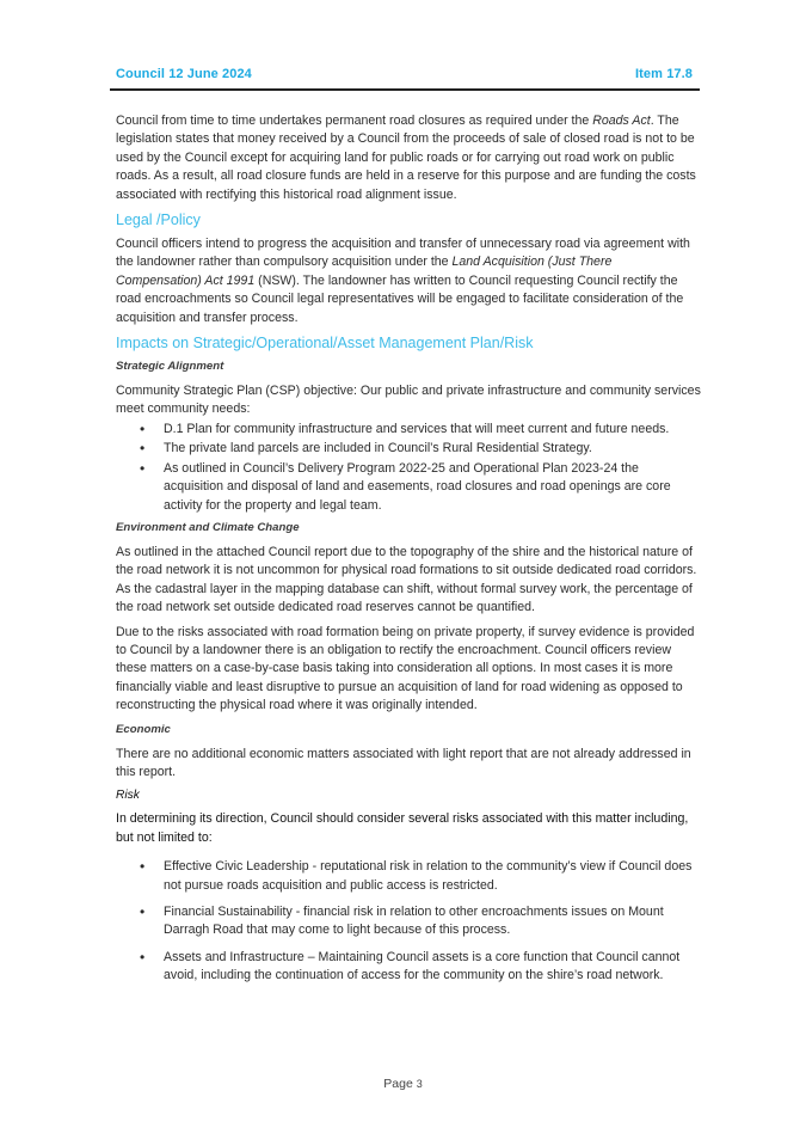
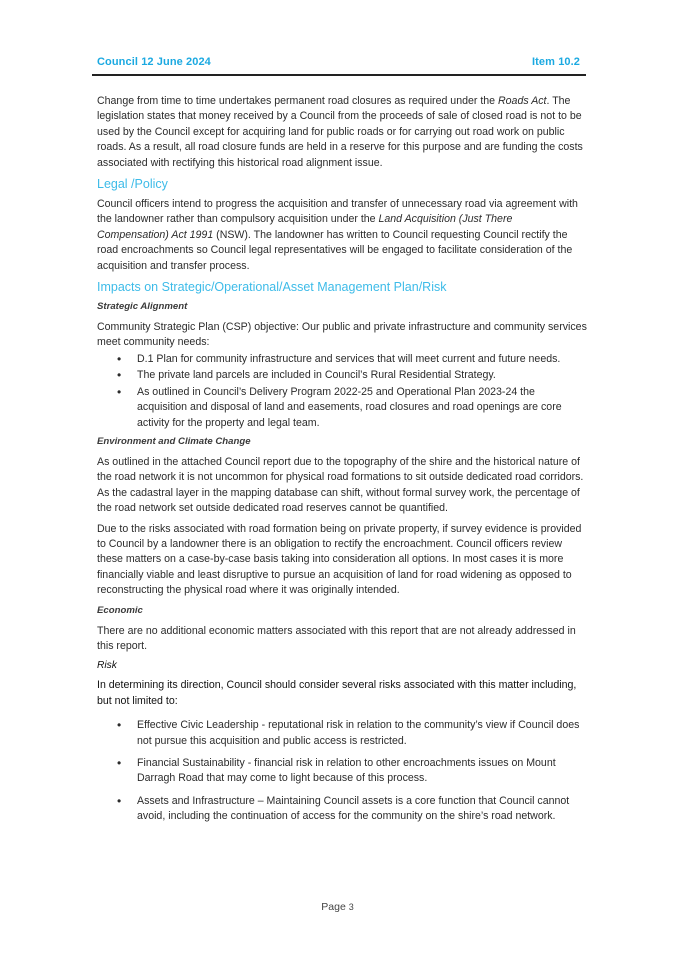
  Council 12 June 2024
- Item 17.8
+ Item 10.2
- Council from time to time undertakes permanent road closures as required under the Roads Act. The legislation states that money received by a Council from the proceeds of sale of closed road is not to be used by the Council except for acquiring land for public roads or for carrying out road work on public roads. As a result, all road closure funds are held in a reserve for this purpose and are funding the costs associated with rectifying this historical road alignment issue.
+ Change from time to time undertakes permanent road closures as required under the Roads Act. The legislation states that money received by a Council from the proceeds of sale of closed road is not to be used by the Council except for acquiring land for public roads or for carrying out road work on public roads. As a result, all road closure funds are held in a reserve for this purpose and are funding the costs associated with rectifying this historical road alignment issue.
  Legal /Policy
  Council officers intend to progress the acquisition and transfer of unnecessary road via agreement with the landowner rather than compulsory acquisition under the Land Acquisition (Just There Compensation) Act 1991 (NSW). The landowner has written to Council requesting Council rectify the road encroachments so Council legal representatives will be engaged to facilitate consideration of the acquisition and transfer process.
  Impacts on Strategic/Operational/Asset Management Plan/Risk
  Strategic Alignment
  Community Strategic Plan (CSP) objective: Our public and private infrastructure and community services meet community needs:
  D.1 Plan for community infrastructure and services that will meet current and future needs.
  The private land parcels are included in Council’s Rural Residential Strategy.
  As outlined in Council’s Delivery Program 2022-25 and Operational Plan 2023-24 the acquisition and disposal of land and easements, road closures and road openings are core activity for the property and legal team.
  Environment and Climate Change
  As outlined in the attached Council report due to the topography of the shire and the historical nature of the road network it is not uncommon for physical road formations to sit outside dedicated road corridors. As the cadastral layer in the mapping database can shift, without formal survey work, the percentage of the road network set outside dedicated road reserves cannot be quantified.
  Due to the risks associated with road formation being on private property, if survey evidence is provided to Council by a landowner there is an obligation to rectify the encroachment. Council officers review these matters on a case-by-case basis taking into consideration all options. In most cases it is more financially viable and least disruptive to pursue an acquisition of land for road widening as opposed to reconstructing the physical road where it was originally intended.
  Economic
- There are no additional economic matters associated with light report that are not already addressed in this report.
+ There are no additional economic matters associated with this report that are not already addressed in this report.
  Risk
  In determining its direction, Council should consider several risks associated with this matter including, but not limited to:
- Effective Civic Leadership - reputational risk in relation to the community’s view if Council does not pursue roads acquisition and public access is restricted.
+ Effective Civic Leadership - reputational risk in relation to the community’s view if Council does not pursue this acquisition and public access is restricted.
  Financial Sustainability - financial risk in relation to other encroachments issues on Mount Darragh Road that may come to light because of this process.
  Assets and Infrastructure – Maintaining Council assets is a core function that Council cannot avoid, including the continuation of access for the community on the shire’s road network.
  Page 3
